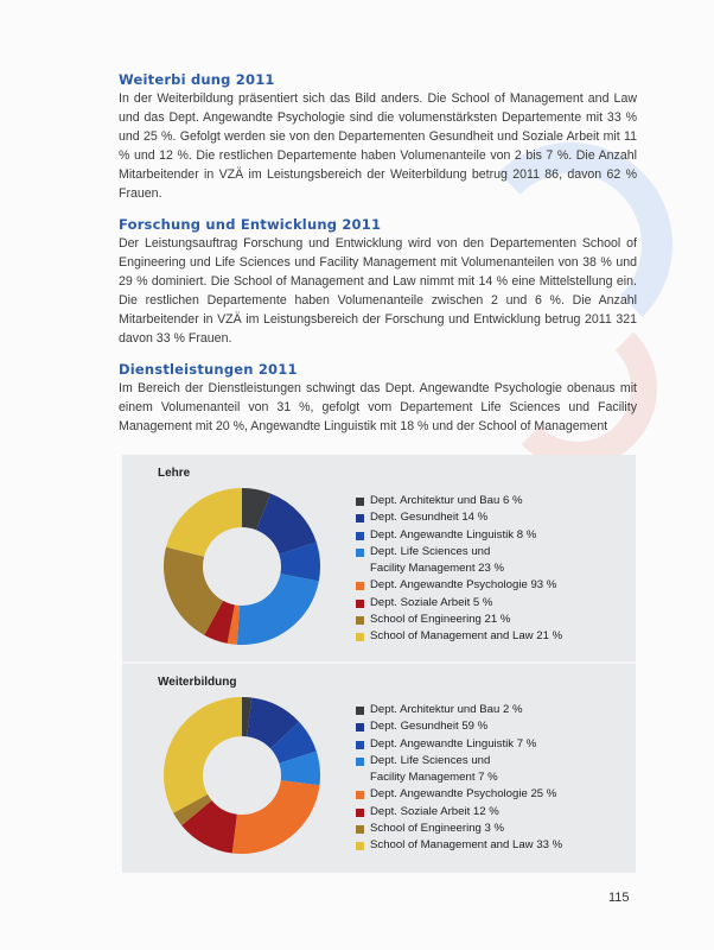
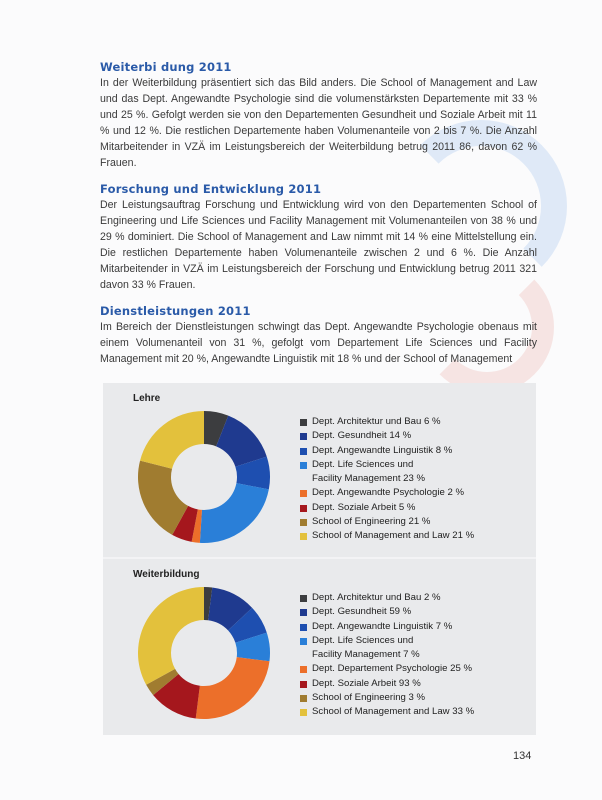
  Weiterbi dung 2011
  In der Weiterbildung präsentiert sich das Bild anders. Die School of Management and Law und das Dept. Angewandte Psychologie sind die volumenstärksten Departemente mit 33 % und 25 %. Gefolgt werden sie von den Departementen Gesundheit und Soziale Arbeit mit 11 % und 12 %. Die restlichen Departemente haben Volumenanteile von 2 bis 7 %. Die Anzahl Mitarbeitender in VZÄ im Leistungsbereich der Weiterbildung betrug 2011 86, davon 62 % Frauen.
  Forschung und Entwicklung 2011
  Der Leistungsauftrag Forschung und Entwicklung wird von den Departementen School of Engineering und Life Sciences und Facility Management mit Volumenanteilen von 38 % und 29 % dominiert. Die School of Management and Law nimmt mit 14 % eine Mittelstellung ein. Die restlichen Departemente haben Volumenanteile zwischen 2 und 6 %. Die Anzahl Mitarbeitender in VZÄ im Leistungsbereich der Forschung und Entwicklung betrug 2011 321 davon 33 % Frauen.
  Dienstleistungen 2011
  Im Bereich der Dienstleistungen schwingt das Dept. Angewandte Psychologie obenaus mit einem Volumenanteil von 31 %, gefolgt vom Departement Life Sciences und Facility Management mit 20 %, Angewandte Linguistik mit 18 % und der School of Management
  Lehre
  Dept. Architektur und Bau 6 %
  Dept. Gesundheit 14 %
  Dept. Angewandte Linguistik 8 %
  Dept. Life Sciences und
  Facility Management 23 %
- Dept. Angewandte Psychologie 93 %
+ Dept. Angewandte Psychologie 2 %
  Dept. Soziale Arbeit 5 %
  School of Engineering 21 %
  School of Management and Law 21 %
  Weiterbildung
  Dept. Architektur und Bau 2 %
  Dept. Gesundheit 59 %
  Dept. Angewandte Linguistik 7 %
  Dept. Life Sciences und
  Facility Management 7 %
- Dept. Angewandte Psychologie 25 %
+ Dept. Departement Psychologie 25 %
- Dept. Soziale Arbeit 12 %
+ Dept. Soziale Arbeit 93 %
  School of Engineering 3 %
  School of Management and Law 33 %
- 115
+ 134
